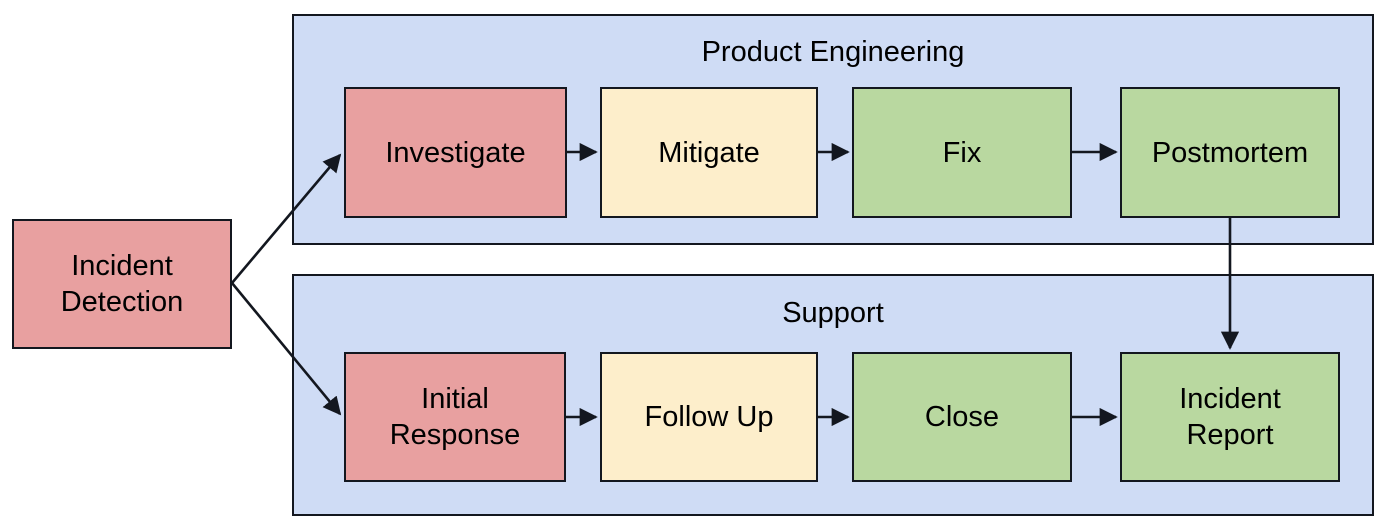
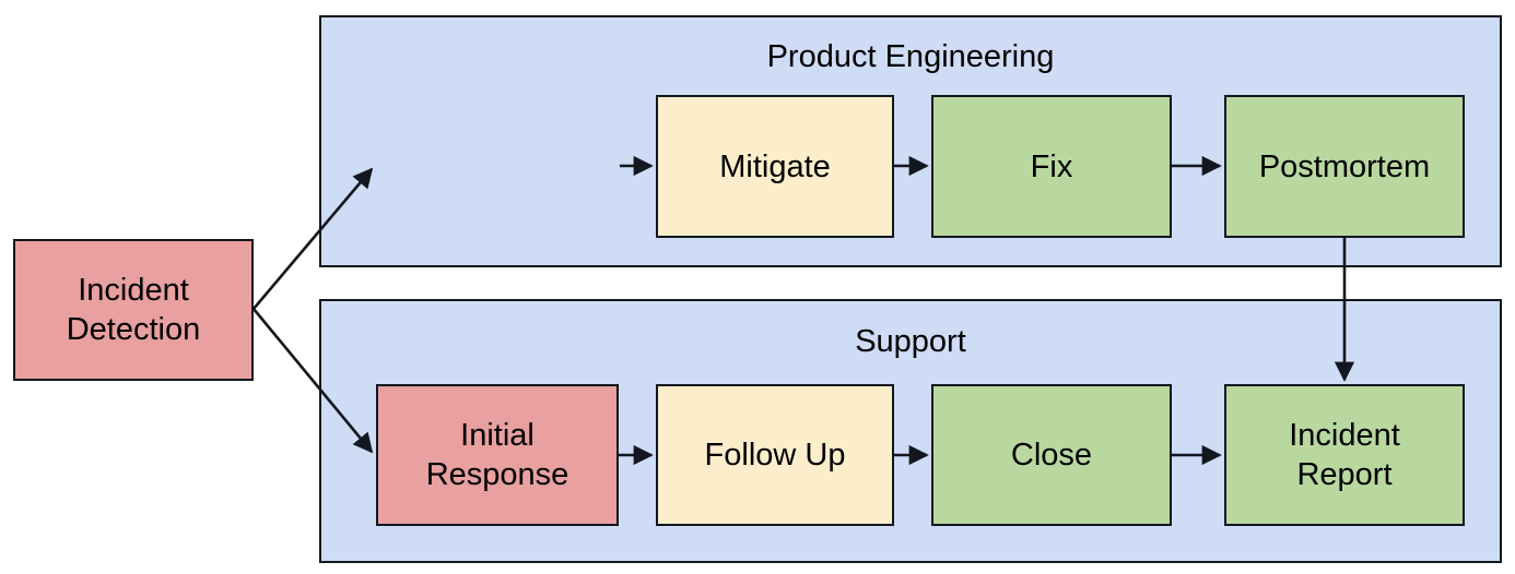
  Product Engineering
  Support
  Incident
  Detection
- Investigate
  Mitigate
  Fix
  Postmortem
  Initial
  Response
  Follow Up
  Close
  Incident
  Report
